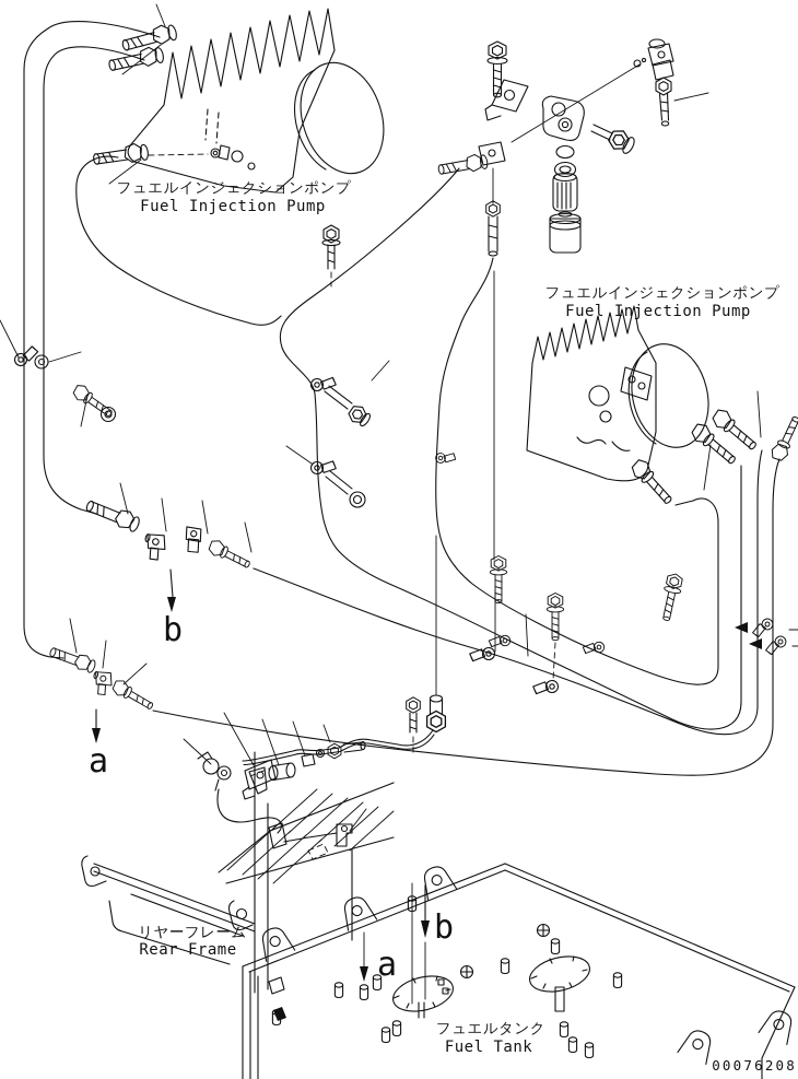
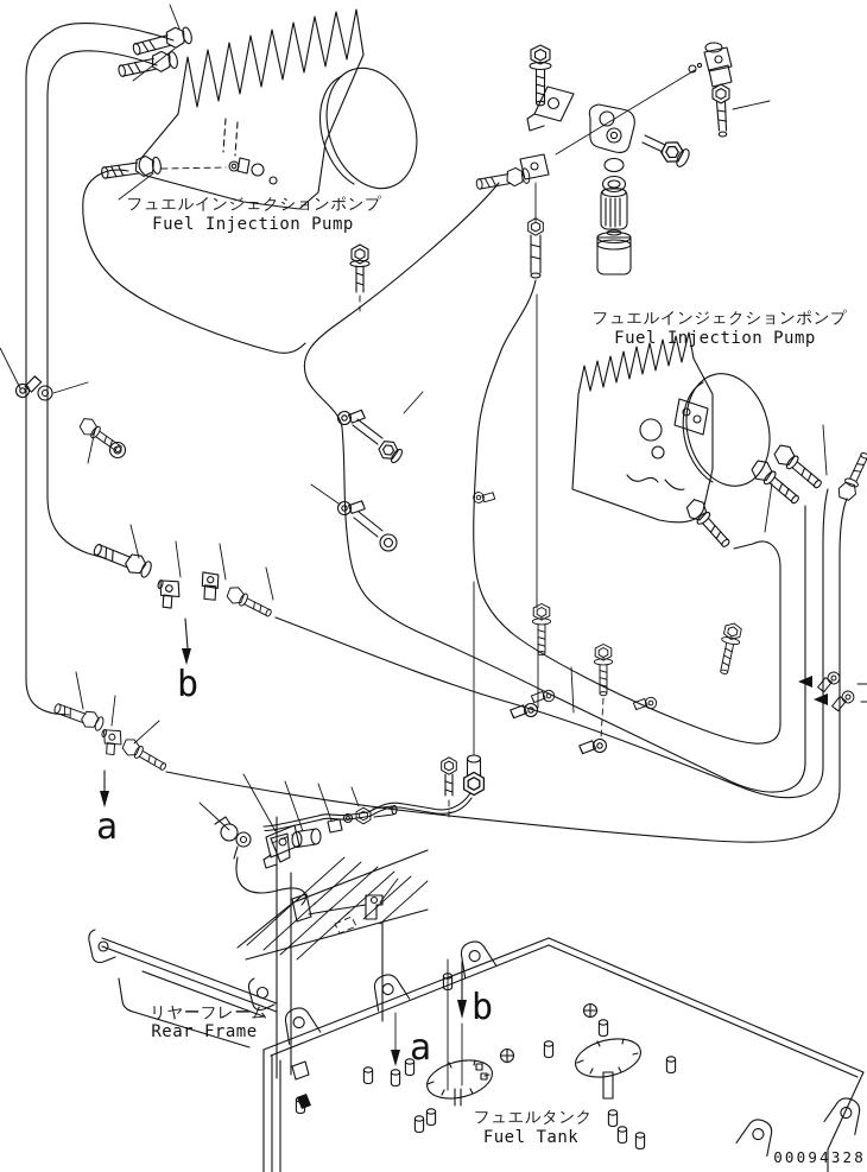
  フュエルインジェクションポンプ
  Fuel Injection Pump
  フュエルインジェクションポンプ
  Fuel Injection Pump
  リヤーフレーム
  Rear Frame
  フュエルタンク
  Fuel Tank
  b
  a
  a
  b
- 00076208
+ 00094328
